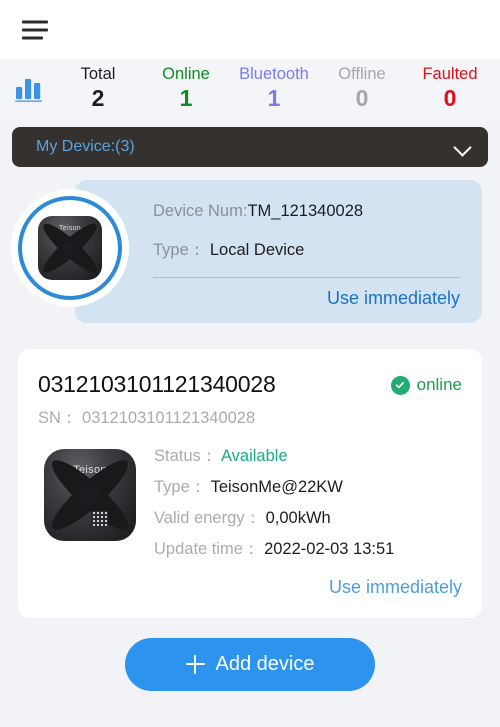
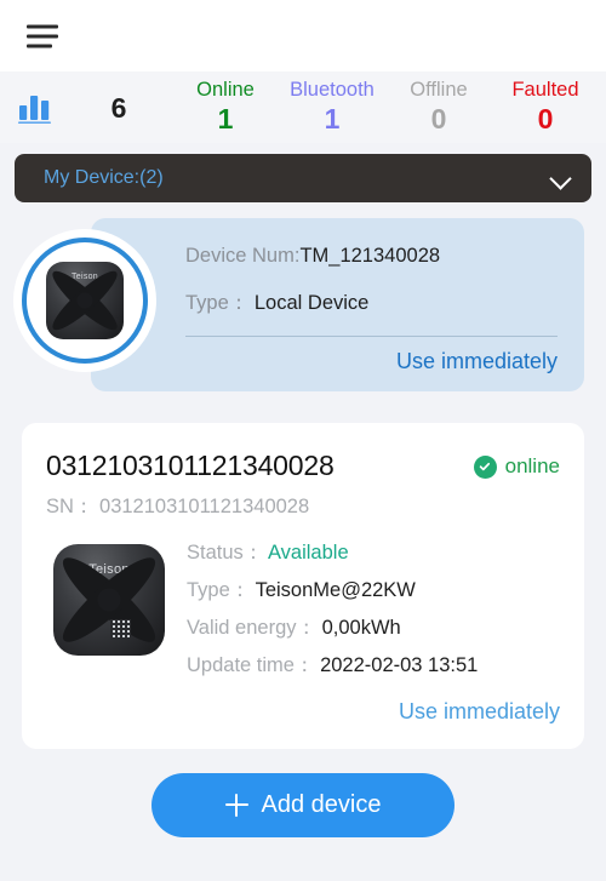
- Total
- 2
+ 6
  Online
  1
  Bluetooth
  1
  Offline
  0
  Faulted
  0
- My Device:(3)
+ My Device:(2)
  Device Num:TM_121340028
  Type： Local Device
  Use immediately
  0312103101121340028
  online
  SN： 0312103101121340028
  Status： Available
  Type： TeisonMe@22KW
  Valid energy： 0,00kWh
  Update time： 2022-02-03 13:51
  Use immediately
  Add device
